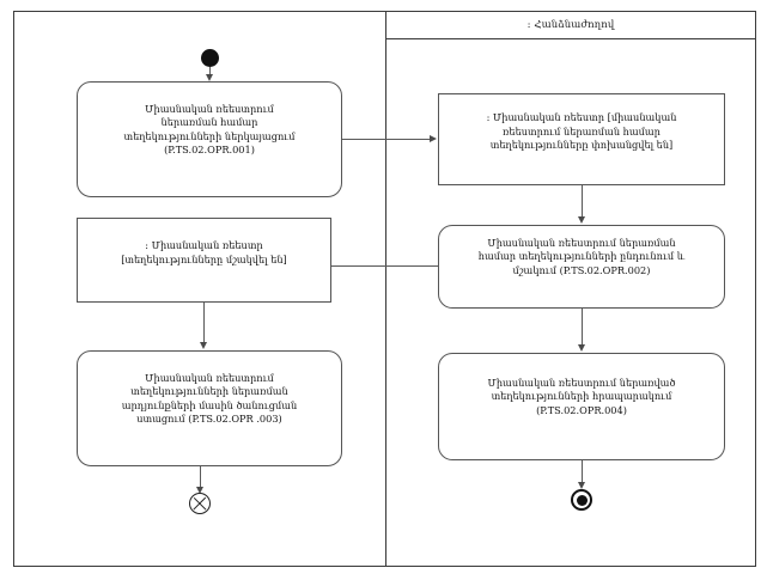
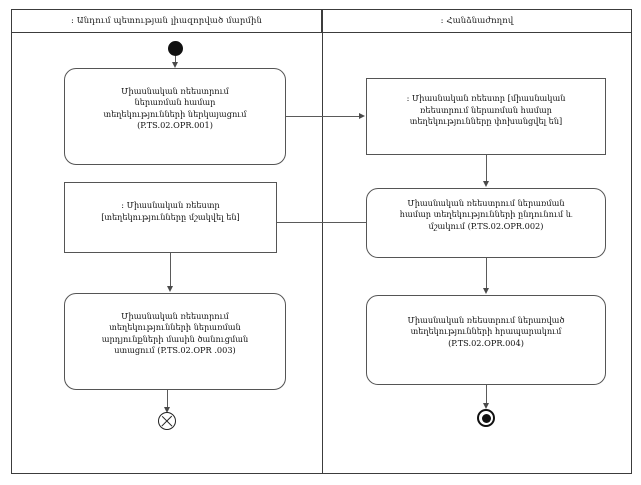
+ : Անդում պետության լիազորված մարմին
  : Հանձնաժողով
  Միասնական ռեեստրում
  ներառման համար
  տեղեկությունների ներկայացում
  (P.TS.02.OPR.001)
  : Միասնական ռեեստր [միասնական
  ռեեստրում ներառման համար
  տեղեկությունները փոխանցվել են]
  Միասնական ռեեստրում ներառման
  համար տեղեկությունների ընդունում և
  մշակում (P.TS.02.OPR.002)
  : Միասնական ռեեստր
  [տեղեկությունները մշակվել են]
  Միասնական ռեեստրում
  տեղեկությունների ներառման
  արդյունքների մասին ծանուցման
  ստացում (P.TS.02.OPR .003)
  Միասնական ռեեստրում ներառված
  տեղեկությունների հրապարակում
  (P.TS.02.OPR.004)
